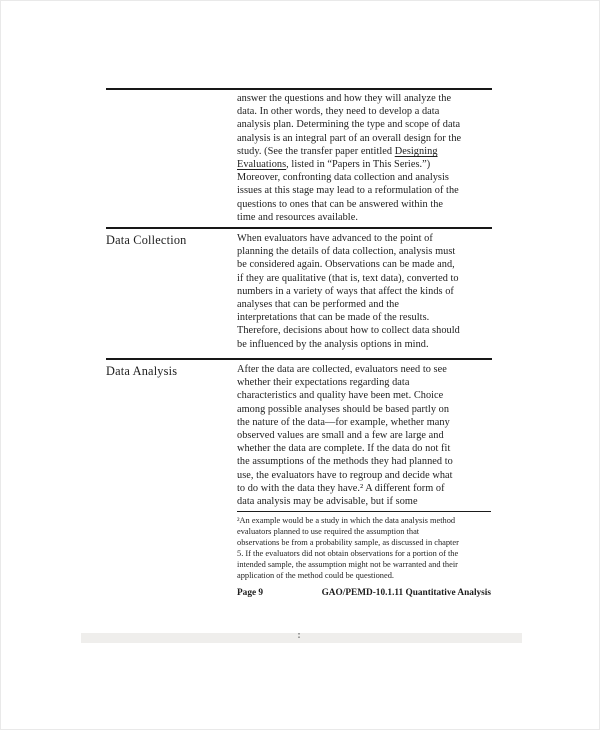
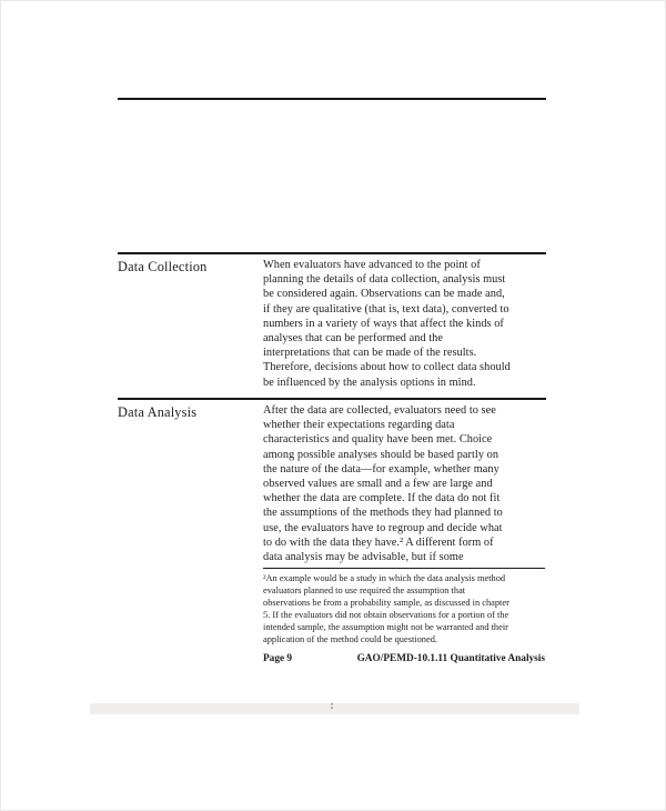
- answer the questions and how they will analyze the
- data. In other words, they need to develop a data
- analysis plan. Determining the type and scope of data
- analysis is an integral part of an overall design for the
- study. (See the transfer paper entitled Designing
- Evaluations, listed in “Papers in This Series.”)
- Moreover, confronting data collection and analysis
- issues at this stage may lead to a reformulation of the
- questions to ones that can be answered within the
- time and resources available.
  Data Collection
  When evaluators have advanced to the point of
  planning the details of data collection, analysis must
  be considered again. Observations can be made and,
  if they are qualitative (that is, text data), converted to
  numbers in a variety of ways that affect the kinds of
  analyses that can be performed and the
  interpretations that can be made of the results.
  Therefore, decisions about how to collect data should
  be influenced by the analysis options in mind.
  Data Analysis
  After the data are collected, evaluators need to see
  whether their expectations regarding data
  characteristics and quality have been met. Choice
  among possible analyses should be based partly on
  the nature of the data—for example, whether many
  observed values are small and a few are large and
  whether the data are complete. If the data do not fit
  the assumptions of the methods they had planned to
  use, the evaluators have to regroup and decide what
  to do with the data they have.² A different form of
  data analysis may be advisable, but if some
  ²An example would be a study in which the data analysis method
  evaluators planned to use required the assumption that
  observations be from a probability sample, as discussed in chapter
  5. If the evaluators did not obtain observations for a portion of the
  intended sample, the assumption might not be warranted and their
  application of the method could be questioned.
  Page 9
  GAO/PEMD-10.1.11 Quantitative Analysis
  :
